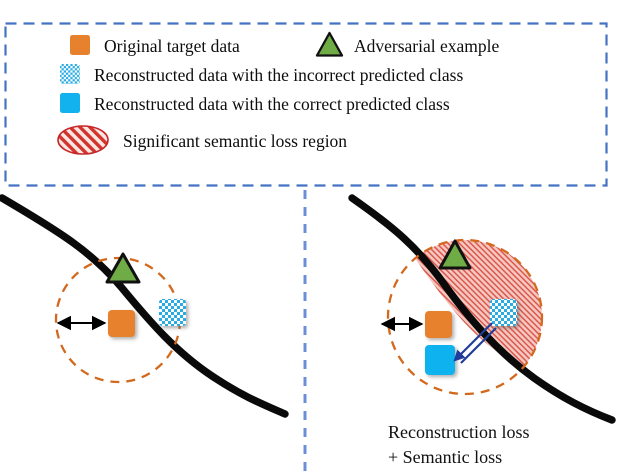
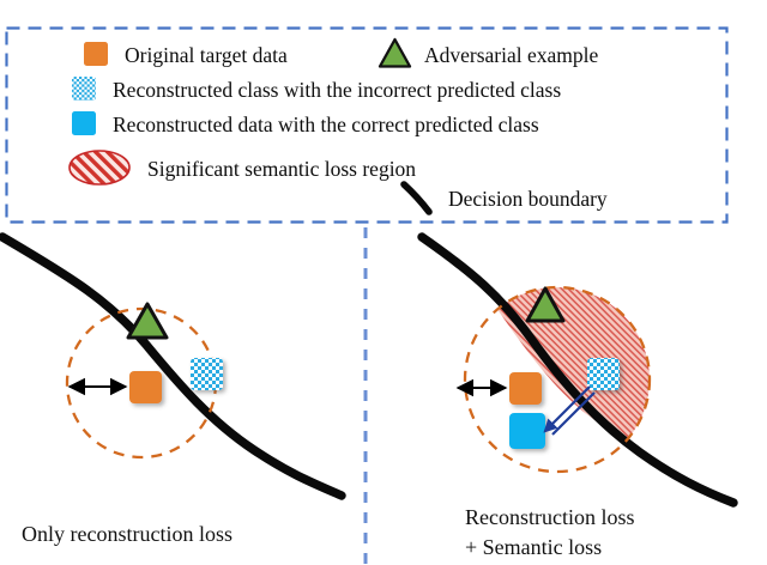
  Original target data
  Adversarial example
- Reconstructed data with the incorrect predicted class
+ Reconstructed class with the incorrect predicted class
  Reconstructed data with the correct predicted class
  Significant semantic loss region
+ Decision boundary
+ Only reconstruction loss
  Reconstruction loss
  + Semantic loss
